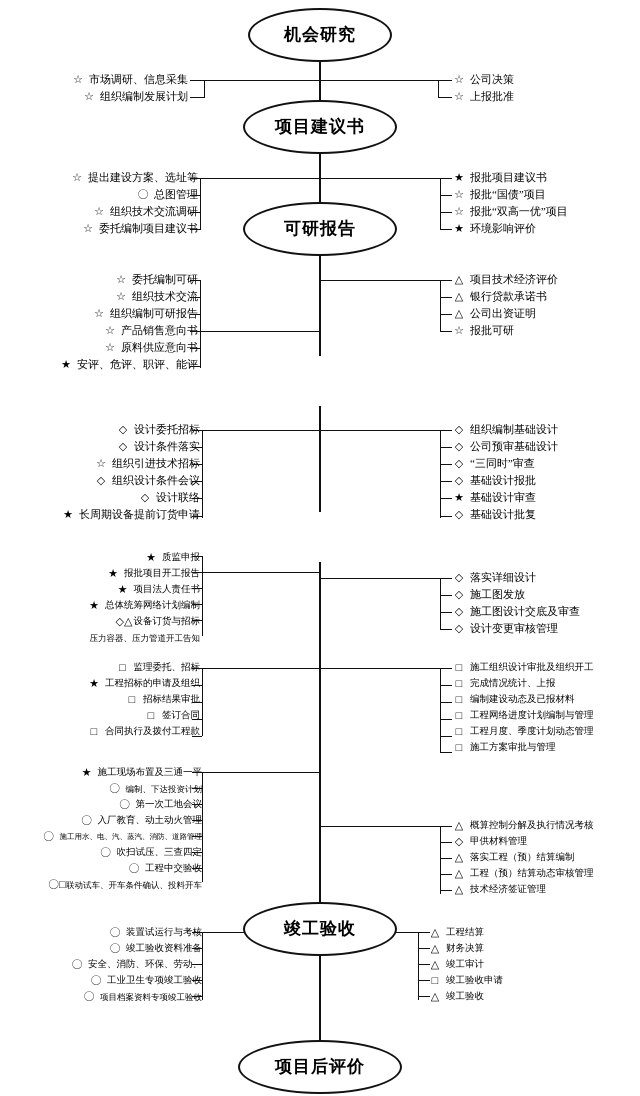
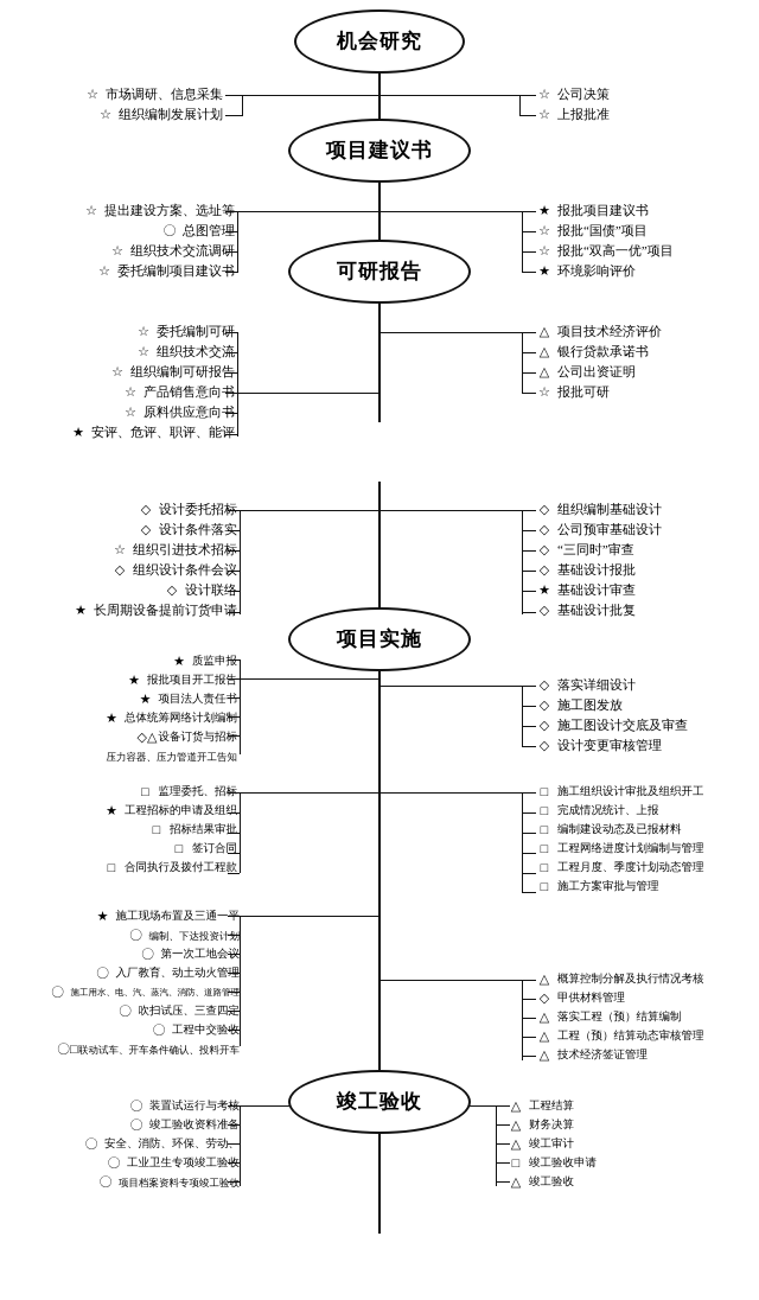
  机会研究
  项目建议书
  可研报告
+ 项目实施
  竣工验收
- 项目后评价
  ☆
  市场调研、信息采集
  ☆
  组织编制发展计划
  ☆
  公司决策
  ☆
  上报批准
  ☆
  提出建设方案、选址
  〇
  总图管
  ☆
  组织技术交流调
  ☆
  委托编制项目建议
  ★
  报批项目建议书
  ☆
  报批“国债”项目
  ☆
  报批“双高一优”项目
  ★
  环境影响评价
  ☆
  委托编制可
  ☆
  组织技术交
  ☆
  组织编制可研报
  ☆
  产品销售意向
  ☆
  原料供应意向
  ★
  安评、危评、职评、能评
  △
  项目技术经济评价
  △
  银行贷款承诺书
  △
  公司出资证明
  ☆
  报批可研
  ◇
  设计委托招
  ◇
  设计条件落
  ☆
  组织引进技术招
  ◇
  组织设计条件会
  ◇
  设计联
  ★
  长周期设备提前订货申请
  ◇
  组织编制基础设计
  ◇
  公司预审基础设计
  ◇
  “三同时”审查
  ◇
  基础设计报批
  ★
  基础设计审查
  ◇
  基础设计批复
  ★
  质监申报
  ★
  报批项目开工报告
  ★
  项目法人责任书
  ★
  总体统筹网络计划编制
  ◇△
  设备订货与招标
  压力容器、压力管道开工告知
  ◇
  落实详细设计
  ◇
  施工图发放
  ◇
  施工图设计交底及审查
  ◇
  设计变更审核管理
  □
  监理委托、招
  ★
  工程招标的申请及组织
  □
  招标结果审批
  □
  签订合同
  □
  合同执行及拨付工程款
  □
  施工组织设计审批及组织开工
  □
  完成情况统计、上报
  □
  编制建设动态及已报材料
  □
  工程网络进度计划编制与管理
  □
  工程月度、季度计划动态管理
  □
  施工方案审批与管理
  ★
  施工现场布置及三通一平
  〇
  编制、下达投资计划
  〇
  第一次工地会议
  〇
  入厂教育、动土动火管理
  〇
  施工用水、电、汽、蒸汽、消防、道路管
  〇
  吹扫试压、三查四定
  〇
  工程中交验收
  〇□
  联动试车、开车条件确认、投料开车
  △
  概算控制分解及执行情况考核
  ◇
  甲供材料管理
  △
  落实工程（预）结算编制
  △
  工程（预）结算动态审核管理
  △
  技术经济签证管理
  〇
  装置试运行与考核
  〇
  竣工验收资料准备
  〇
  安全、消防、环保、劳动、
  〇
  工业卫生专项竣工验收
  〇
  项目档案资料专项竣工验收
  △
  工程结算
  △
  财务决算
  △
  竣工审计
  □
  竣工验收申请
  △
  竣工验收
